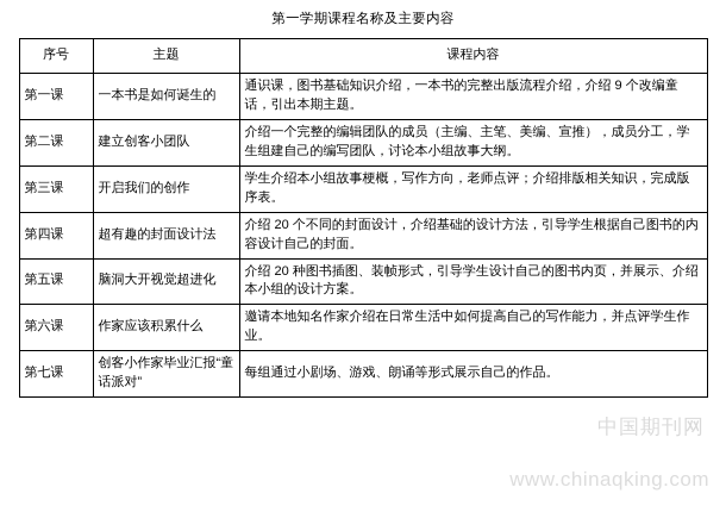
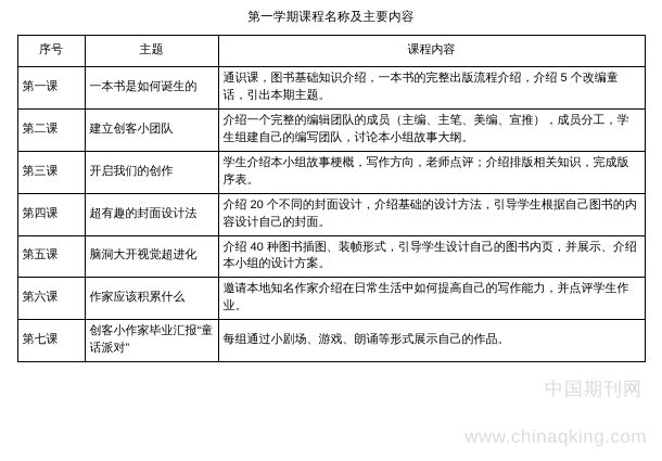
  第一学期课程名称及主要内容
  序号	主题	课程内容
- 第一课	一本书是如何诞生的	通识课，图书基础知识介绍，一本书的完整出版流程介绍，介绍 9 个改编童话，引出本期主题。
+ 第一课	一本书是如何诞生的	通识课，图书基础知识介绍，一本书的完整出版流程介绍，介绍 5 个改编童话，引出本期主题。
  第二课	建立创客小团队	介绍一个完整的编辑团队的成员（主编、主笔、美编、宣推），成员分工，学生组建自己的编写团队，讨论本小组故事大纲。
  第三课	开启我们的创作	学生介绍本小组故事梗概，写作方向，老师点评；介绍排版相关知识，完成版序表。
  第四课	超有趣的封面设计法	介绍 20 个不同的封面设计，介绍基础的设计方法，引导学生根据自己图书的内容设计自己的封面。
- 第五课	脑洞大开视觉超进化	介绍 20 种图书插图、装帧形式，引导学生设计自己的图书内页，并展示、介绍本小组的设计方案。
+ 第五课	脑洞大开视觉超进化	介绍 40 种图书插图、装帧形式，引导学生设计自己的图书内页，并展示、介绍本小组的设计方案。
  第六课	作家应该积累什么	邀请本地知名作家介绍在日常生活中如何提高自己的写作能力，并点评学生作业。
  第七课	创客小作家毕业汇报“童话派对”	每组通过小剧场、游戏、朗诵等形式展示自己的作品。
  中国期刊网
  www.chinaqking.com
